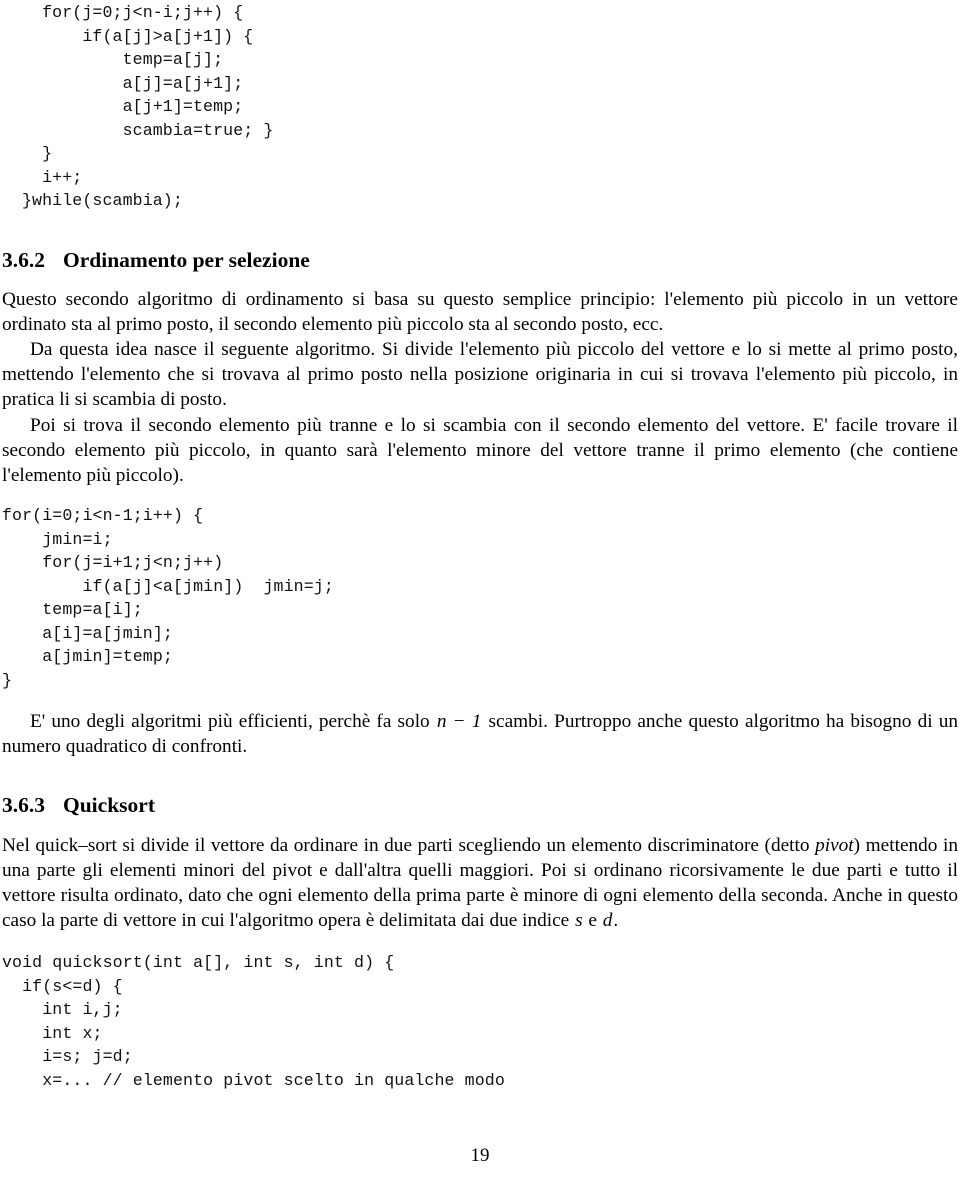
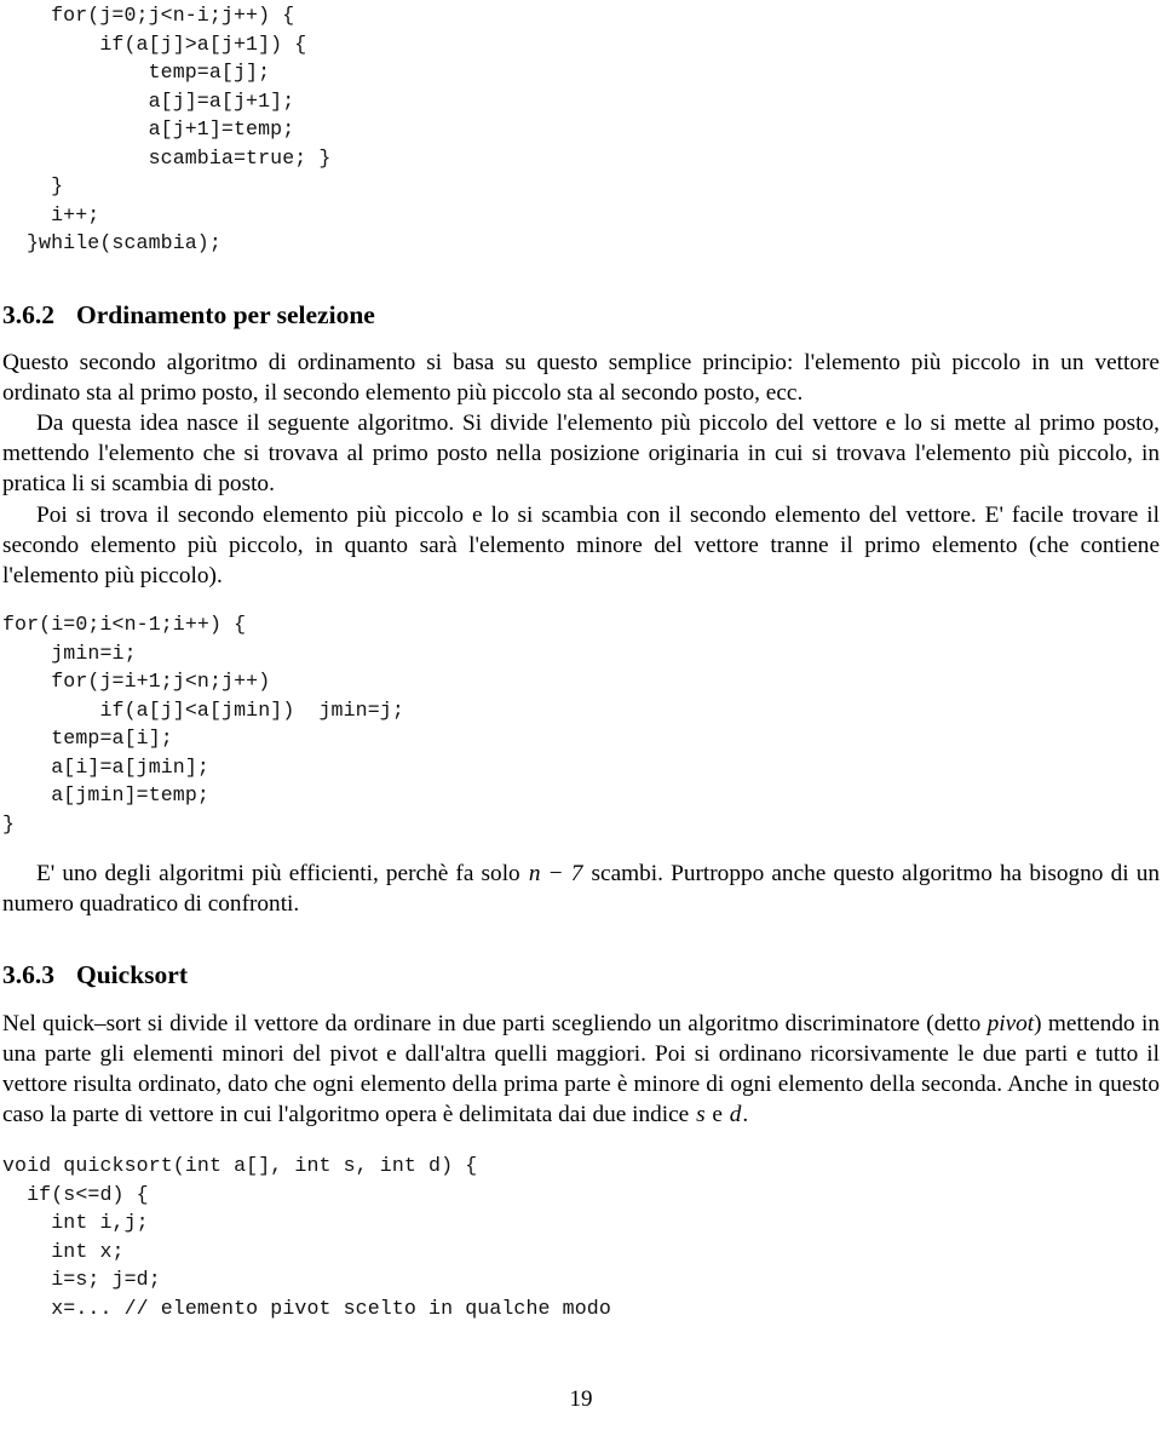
  for(j=0;j<n-i;j++) {
  if(a[j]>a[j+1]) {
  temp=a[j];
  a[j]=a[j+1];
  a[j+1]=temp;
  scambia=true; }
  }
  i++;
  }while(scambia);
  3.6.2 Ordinamento per selezione
  Questo secondo algoritmo di ordinamento si basa su questo semplice principio: l'elemento più piccolo in un vettore ordinato sta al primo posto, il secondo elemento più piccolo sta al secondo posto, ecc.
  Da questa idea nasce il seguente algoritmo. Si divide l'elemento più piccolo del vettore e lo si mette al primo posto, mettendo l'elemento che si trovava al primo posto nella posizione originaria in cui si trovava l'elemento più piccolo, in pratica li si scambia di posto.
- Poi si trova il secondo elemento più tranne e lo si scambia con il secondo elemento del vettore. E' facile trovare il secondo elemento più piccolo, in quanto sarà l'elemento minore del vettore tranne il primo elemento (che contiene l'elemento più piccolo).
+ Poi si trova il secondo elemento più piccolo e lo si scambia con il secondo elemento del vettore. E' facile trovare il secondo elemento più piccolo, in quanto sarà l'elemento minore del vettore tranne il primo elemento (che contiene l'elemento più piccolo).
  for(i=0;i<n-1;i++) {
  jmin=i;
  for(j=i+1;j<n;j++)
  if(a[j]<a[jmin]) jmin=j;
  temp=a[i];
  a[i]=a[jmin];
  a[jmin]=temp;
  }
- E' uno degli algoritmi più efficienti, perchè fa solo n − 1 scambi. Purtroppo anche questo algoritmo ha bisogno di un numero quadratico di confronti.
+ E' uno degli algoritmi più efficienti, perchè fa solo n − 7 scambi. Purtroppo anche questo algoritmo ha bisogno di un numero quadratico di confronti.
  3.6.3 Quicksort
- Nel quick–sort si divide il vettore da ordinare in due parti scegliendo un elemento discriminatore (detto pivot) mettendo in una parte gli elementi minori del pivot e dall'altra quelli maggiori. Poi si ordinano ricorsivamente le due parti e tutto il vettore risulta ordinato, dato che ogni elemento della prima parte è minore di ogni elemento della seconda. Anche in questo caso la parte di vettore in cui l'algoritmo opera è delimitata dai due indice s e d.
+ Nel quick–sort si divide il vettore da ordinare in due parti scegliendo un algoritmo discriminatore (detto pivot) mettendo in una parte gli elementi minori del pivot e dall'altra quelli maggiori. Poi si ordinano ricorsivamente le due parti e tutto il vettore risulta ordinato, dato che ogni elemento della prima parte è minore di ogni elemento della seconda. Anche in questo caso la parte di vettore in cui l'algoritmo opera è delimitata dai due indice s e d.
  void quicksort(int a[], int s, int d) {
  if(s<=d) {
  int i,j;
  int x;
  i=s; j=d;
  x=... // elemento pivot scelto in qualche modo
  19
